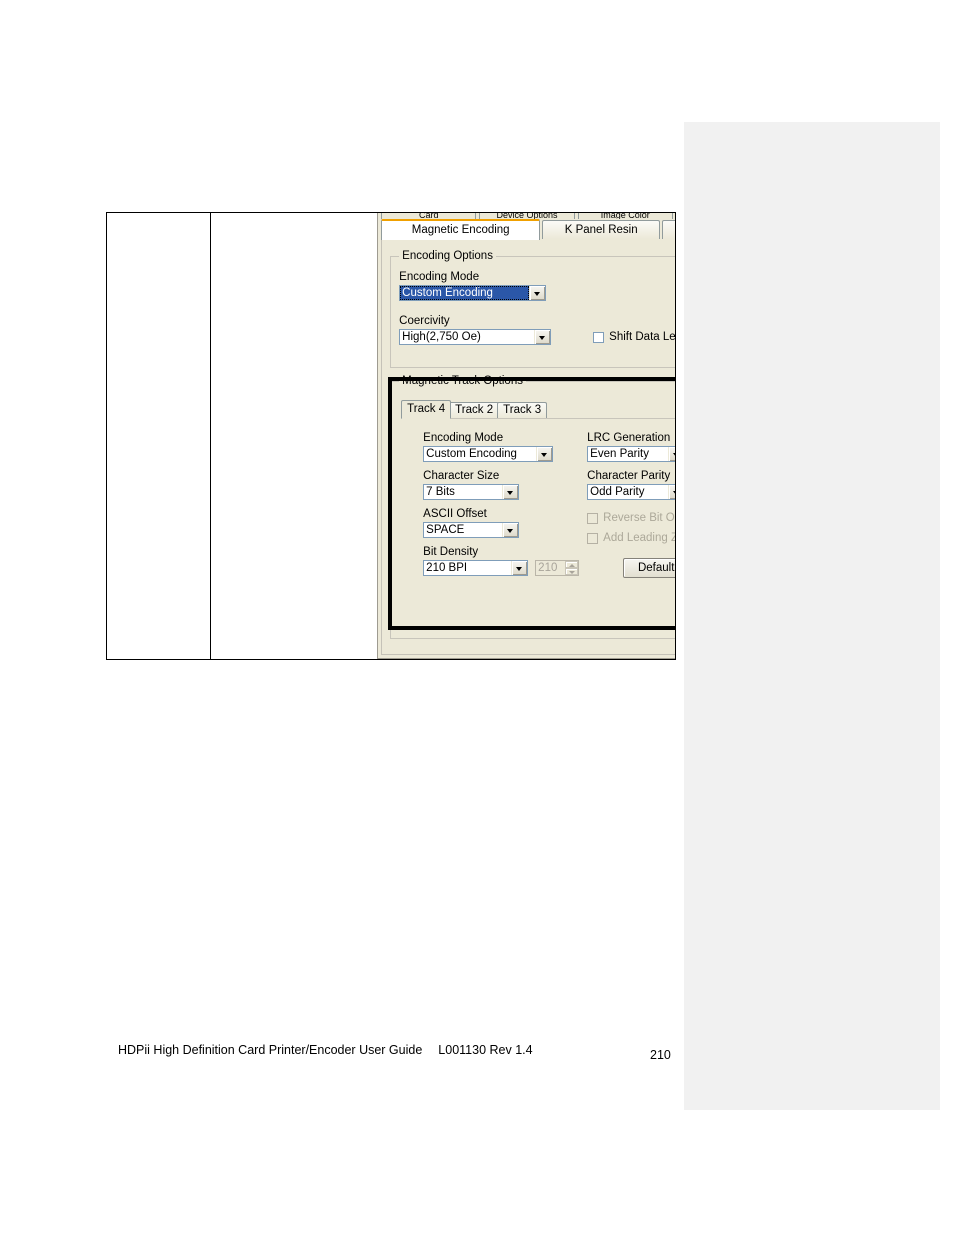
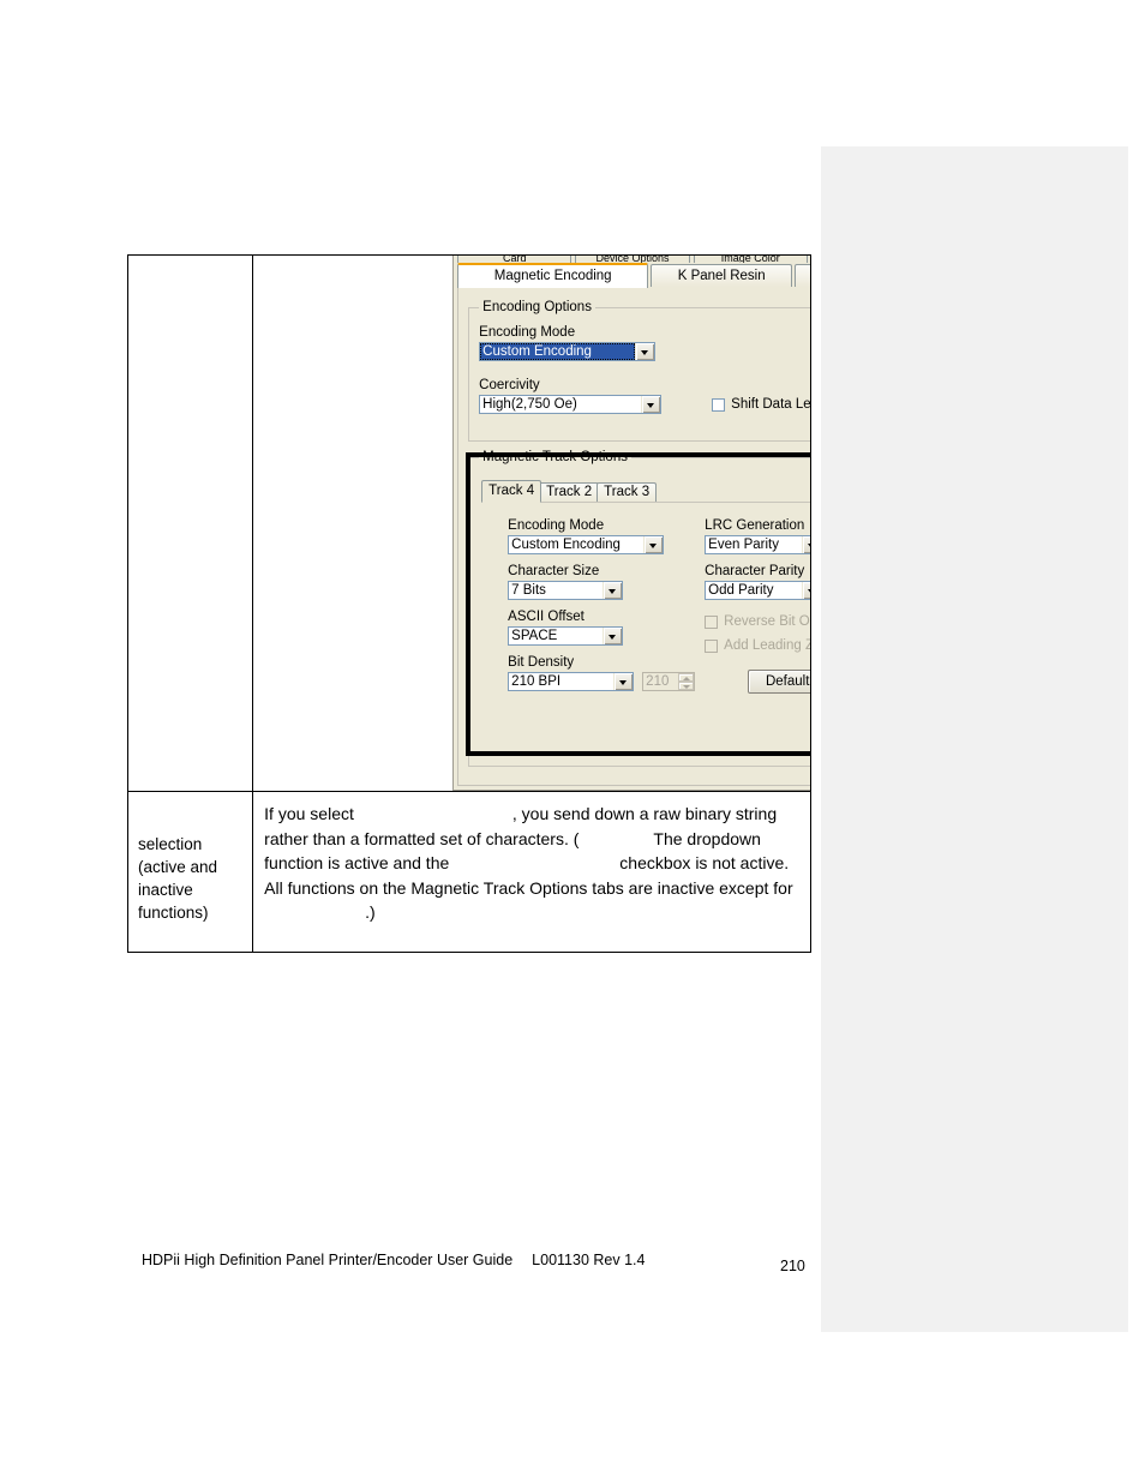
  	Card Device Options Image Color Magnetic Encoding K Panel Resin Encoding Options Encoding Mode Custom Encoding Coercivity High(2,750 Oe) Shift Data Le Magnetic Track Options Track 4 Track 2 Track 3 Encoding Mode Custom Encoding Character Size 7 Bits ASCII Offset SPACE Bit Density 210 BPI 210 LRC Generation Even Parity Character Parity Odd Parity Reverse Bit O Add Leading Z Default
+ selection (active and inactive functions)	If you select , you send down a raw binary string rather than a formatted set of characters. ( The dropdown function is active and the checkbox is not active. All functions on the Magnetic Track Options tabs are inactive except for.)
- HDPii High Definition Card Printer/Encoder User Guide L001130 Rev 1.4
+ HDPii High Definition Panel Printer/Encoder User Guide L001130 Rev 1.4
  210
